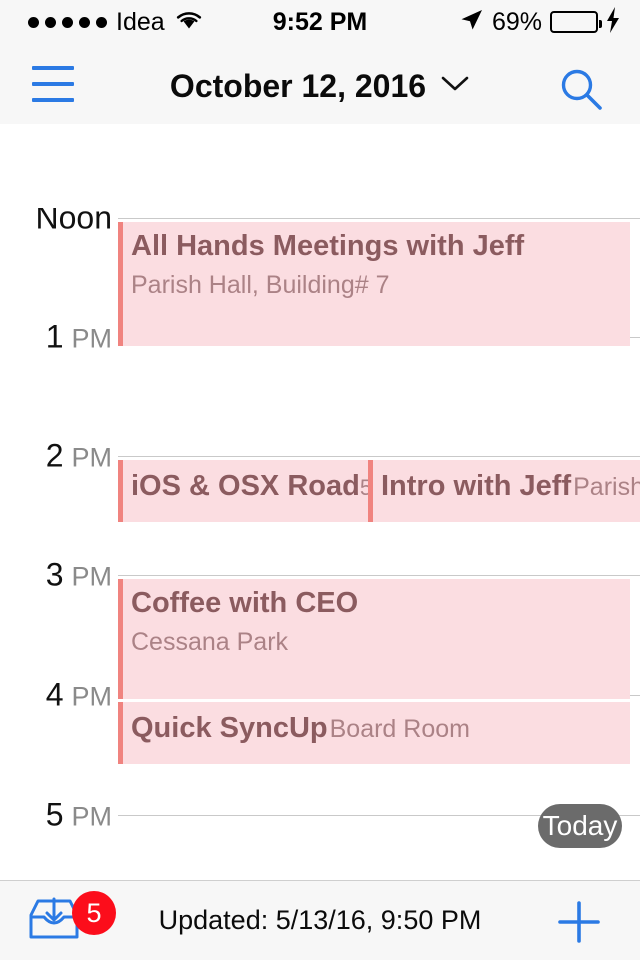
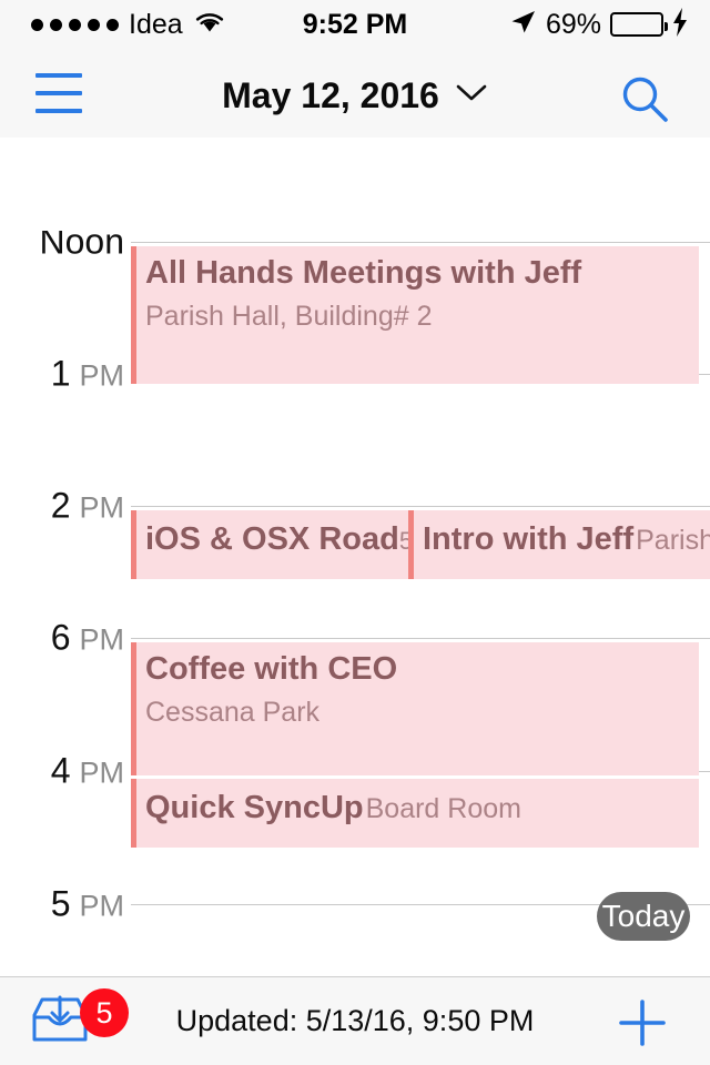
  Idea
  9:52 PM
  69%
- October 12, 2016
+ May 12, 2016
  Noon
  1 PM
  2 PM
- 3 PM
+ 6 PM
  4 PM
  5 PM
  All Hands Meetings with Jeff
- Parish Hall, Building# 7
+ Parish Hall, Building# 2
  iOS & OSX Road
  Intro with Jeff
  Parish
  Coffee with CEO
  Cessana Park
  Quick SyncUp
  Board Room
  Today
  5
  Updated: 5/13/16, 9:50 PM
